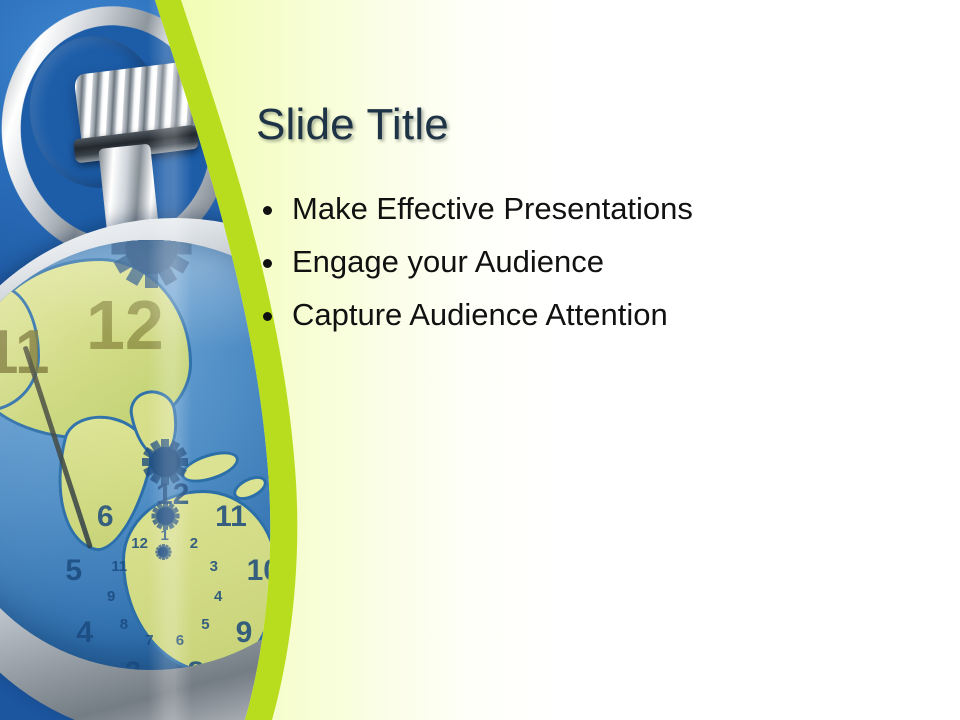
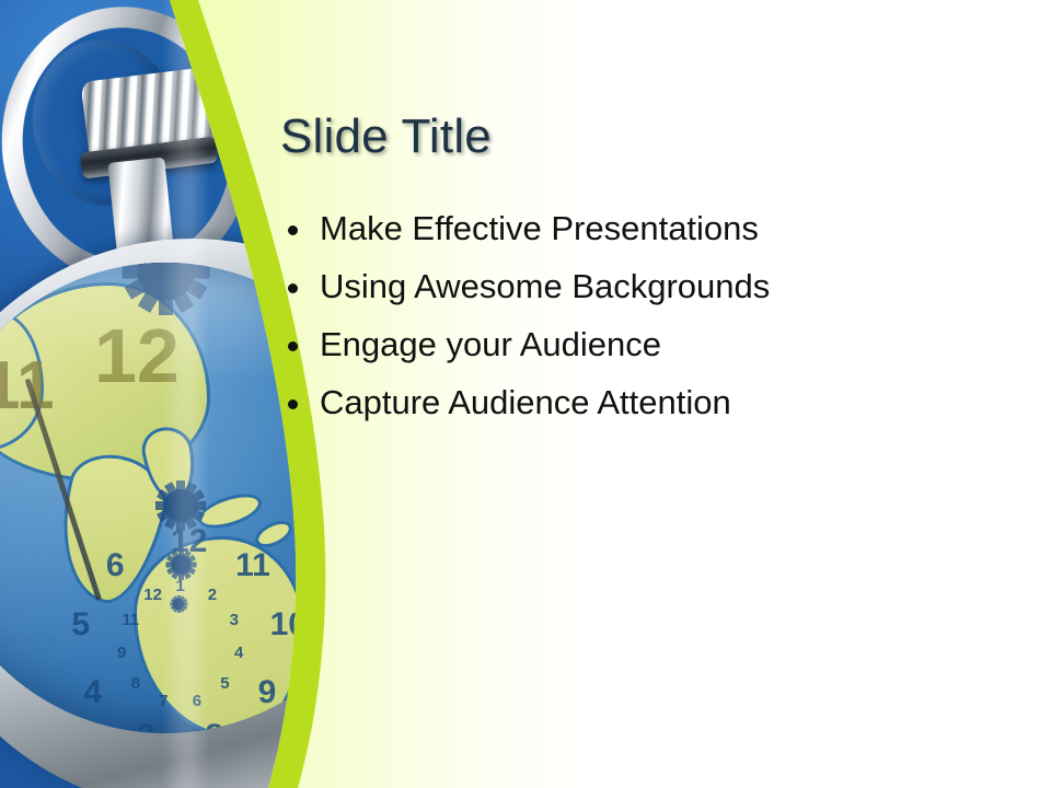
  Slide Title
  Make Effective Presentations
+ Using Awesome Backgrounds
  Engage your Audience
  Capture Audience Attention
